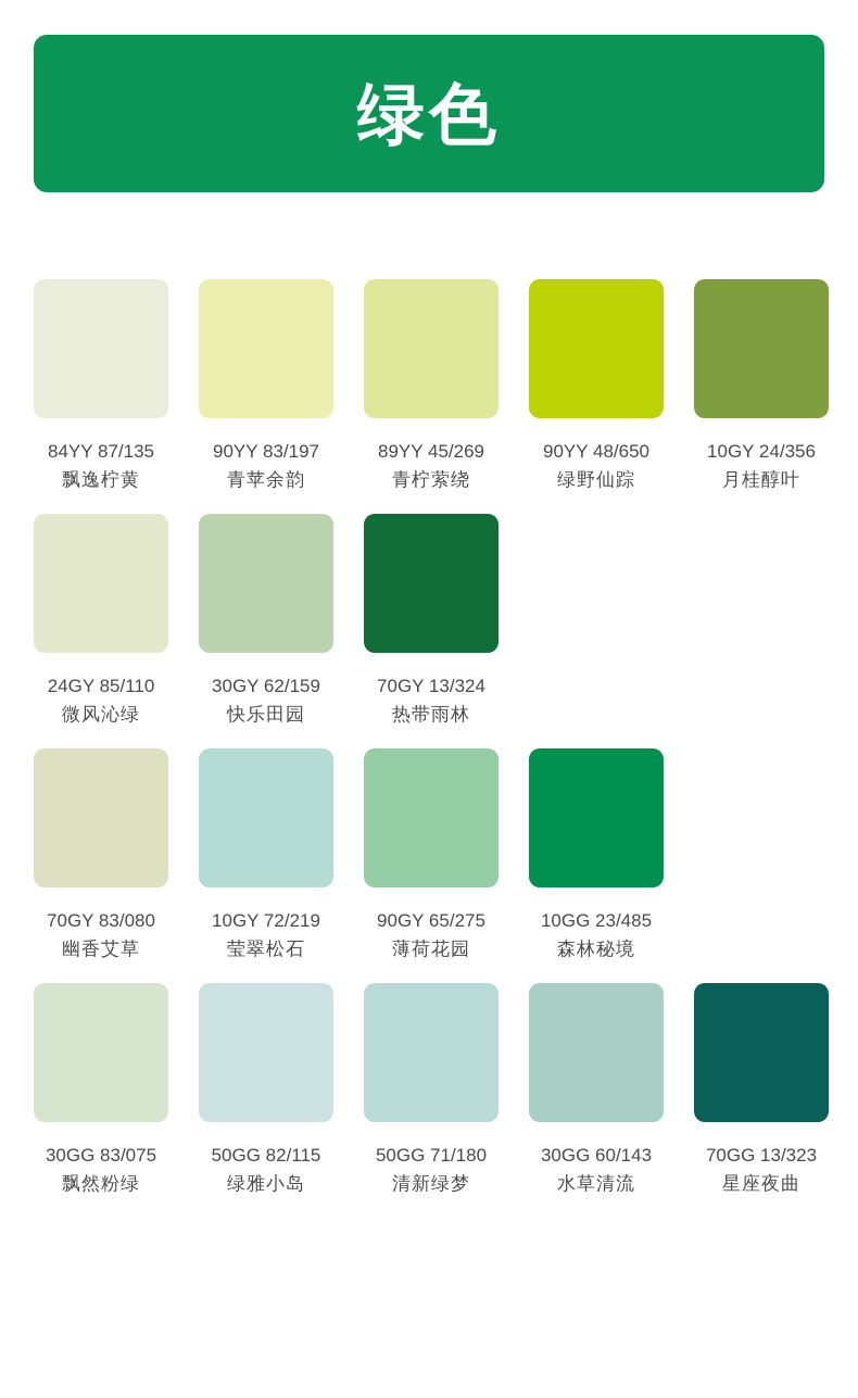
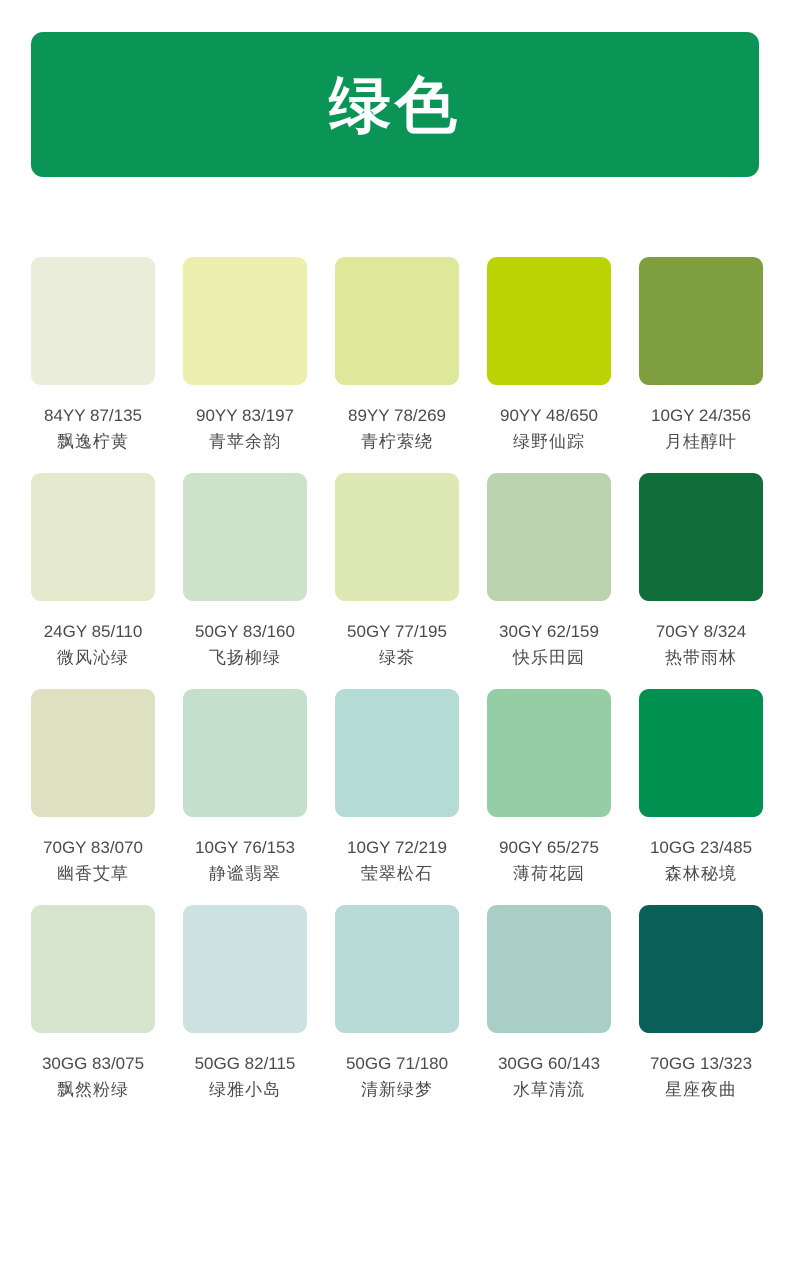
  绿色
  84YY 87/135
  飘逸柠黄
  90YY 83/197
  青苹余韵
- 89YY 45/269
+ 89YY 78/269
  青柠萦绕
  90YY 48/650
  绿野仙踪
  10GY 24/356
  月桂醇叶
  24GY 85/110
  微风沁绿
+ 50GY 83/160
+ 飞扬柳绿
+ 50GY 77/195
+ 绿茶
  30GY 62/159
  快乐田园
- 70GY 13/324
+ 70GY 8/324
  热带雨林
- 70GY 83/080
+ 70GY 83/070
  幽香艾草
+ 10GY 76/153
+ 静谧翡翠
  10GY 72/219
  莹翠松石
  90GY 65/275
  薄荷花园
  10GG 23/485
  森林秘境
  30GG 83/075
  飘然粉绿
  50GG 82/115
  绿雅小岛
  50GG 71/180
  清新绿梦
  30GG 60/143
  水草清流
  70GG 13/323
  星座夜曲
